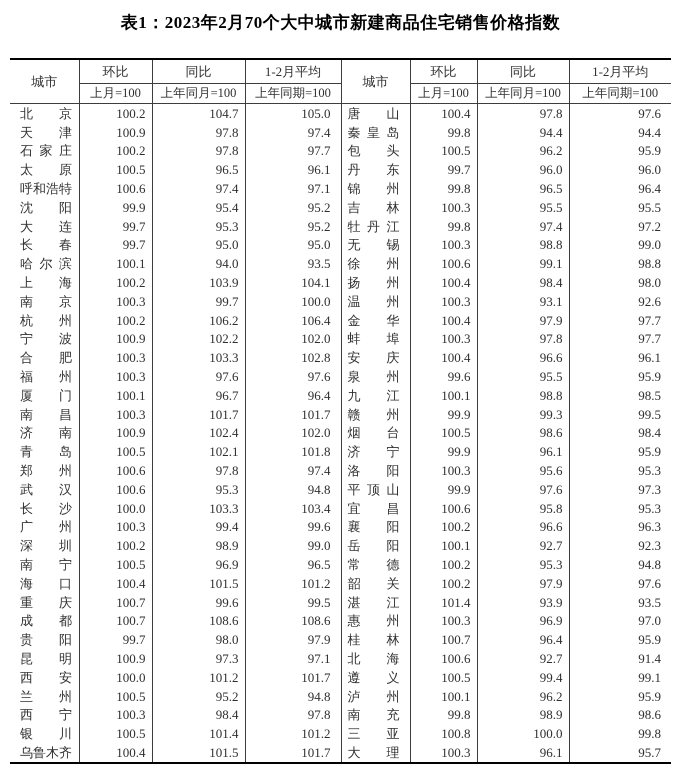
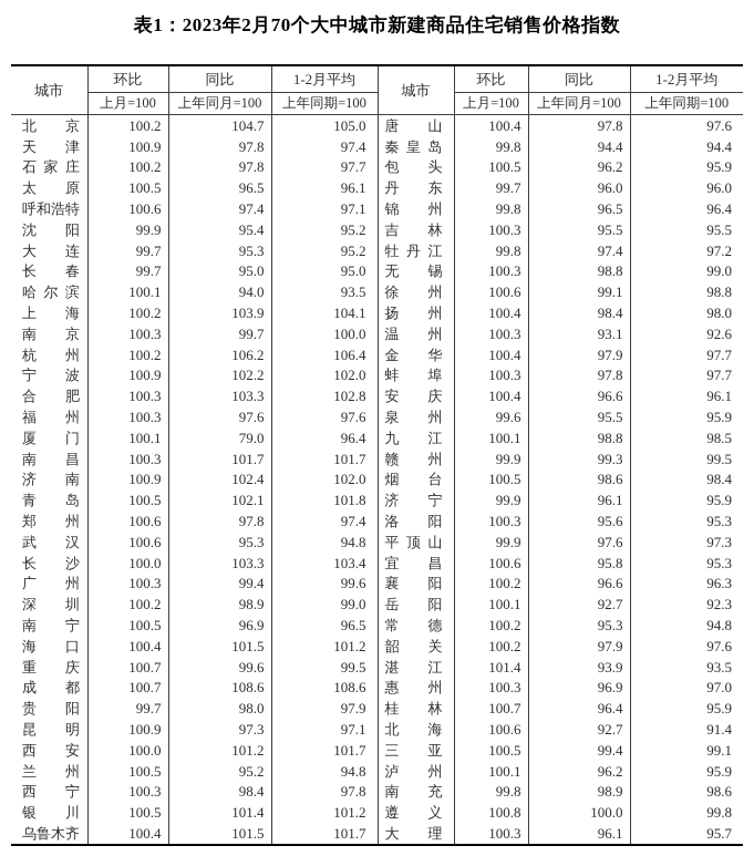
  表1：2023年2月70个大中城市新建商品住宅销售价格指数
  城市	环比	同比	1-2月平均	城市	环比	同比	1-2月平均
  上月=100	上年同月=100	上年同期=100	上月=100	上年同月=100	上年同期=100
  北京	100.2	104.7	105.0	唐山	100.4	97.8	97.6
  天津	100.9	97.8	97.4	秦皇岛	99.8	94.4	94.4
  石家庄	100.2	97.8	97.7	包头	100.5	96.2	95.9
  太原	100.5	96.5	96.1	丹东	99.7	96.0	96.0
  呼和浩特	100.6	97.4	97.1	锦州	99.8	96.5	96.4
  沈阳	99.9	95.4	95.2	吉林	100.3	95.5	95.5
  大连	99.7	95.3	95.2	牡丹江	99.8	97.4	97.2
  长春	99.7	95.0	95.0	无锡	100.3	98.8	99.0
  哈尔滨	100.1	94.0	93.5	徐州	100.6	99.1	98.8
  上海	100.2	103.9	104.1	扬州	100.4	98.4	98.0
  南京	100.3	99.7	100.0	温州	100.3	93.1	92.6
  杭州	100.2	106.2	106.4	金华	100.4	97.9	97.7
  宁波	100.9	102.2	102.0	蚌埠	100.3	97.8	97.7
  合肥	100.3	103.3	102.8	安庆	100.4	96.6	96.1
  福州	100.3	97.6	97.6	泉州	99.6	95.5	95.9
- 厦门	100.1	96.7	96.4	九江	100.1	98.8	98.5
+ 厦门	100.1	79.0	96.4	九江	100.1	98.8	98.5
  南昌	100.3	101.7	101.7	赣州	99.9	99.3	99.5
  济南	100.9	102.4	102.0	烟台	100.5	98.6	98.4
  青岛	100.5	102.1	101.8	济宁	99.9	96.1	95.9
  郑州	100.6	97.8	97.4	洛阳	100.3	95.6	95.3
  武汉	100.6	95.3	94.8	平顶山	99.9	97.6	97.3
  长沙	100.0	103.3	103.4	宜昌	100.6	95.8	95.3
  广州	100.3	99.4	99.6	襄阳	100.2	96.6	96.3
  深圳	100.2	98.9	99.0	岳阳	100.1	92.7	92.3
  南宁	100.5	96.9	96.5	常德	100.2	95.3	94.8
  海口	100.4	101.5	101.2	韶关	100.2	97.9	97.6
  重庆	100.7	99.6	99.5	湛江	101.4	93.9	93.5
  成都	100.7	108.6	108.6	惠州	100.3	96.9	97.0
  贵阳	99.7	98.0	97.9	桂林	100.7	96.4	95.9
  昆明	100.9	97.3	97.1	北海	100.6	92.7	91.4
- 西安	100.0	101.2	101.7	遵义	100.5	99.4	99.1
+ 西安	100.0	101.2	101.7	三亚	100.5	99.4	99.1
  兰州	100.5	95.2	94.8	泸州	100.1	96.2	95.9
  西宁	100.3	98.4	97.8	南充	99.8	98.9	98.6
- 银川	100.5	101.4	101.2	三亚	100.8	100.0	99.8
+ 银川	100.5	101.4	101.2	遵义	100.8	100.0	99.8
  乌鲁木齐	100.4	101.5	101.7	大理	100.3	96.1	95.7
